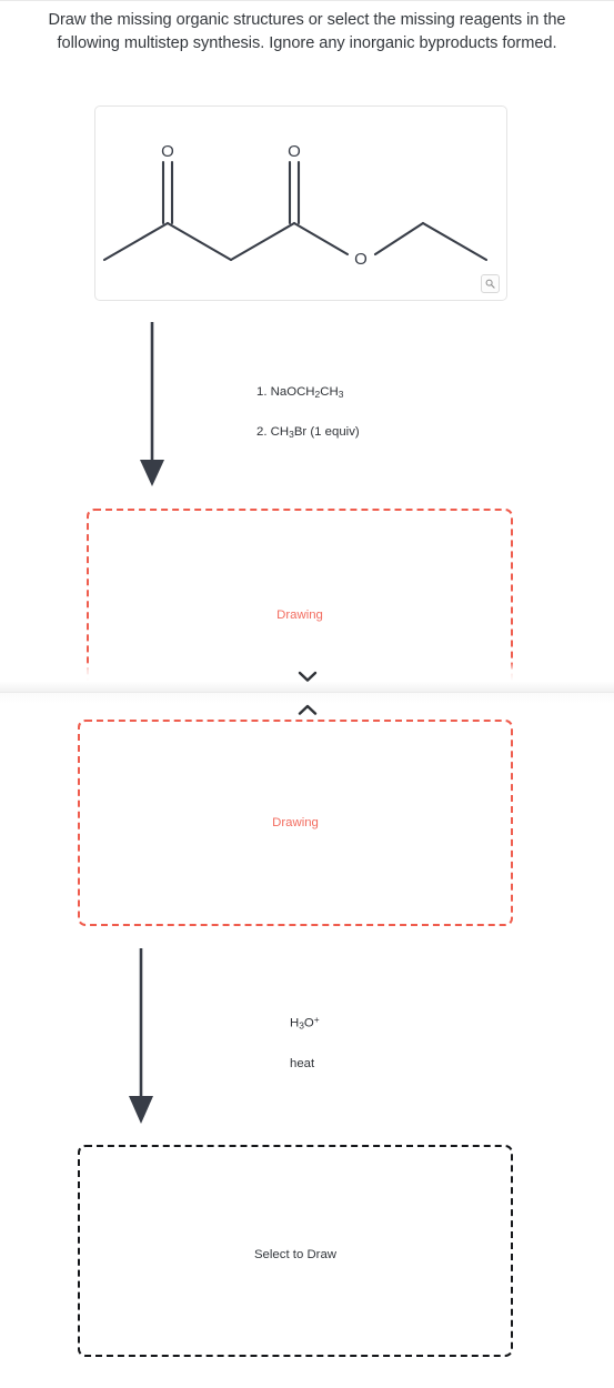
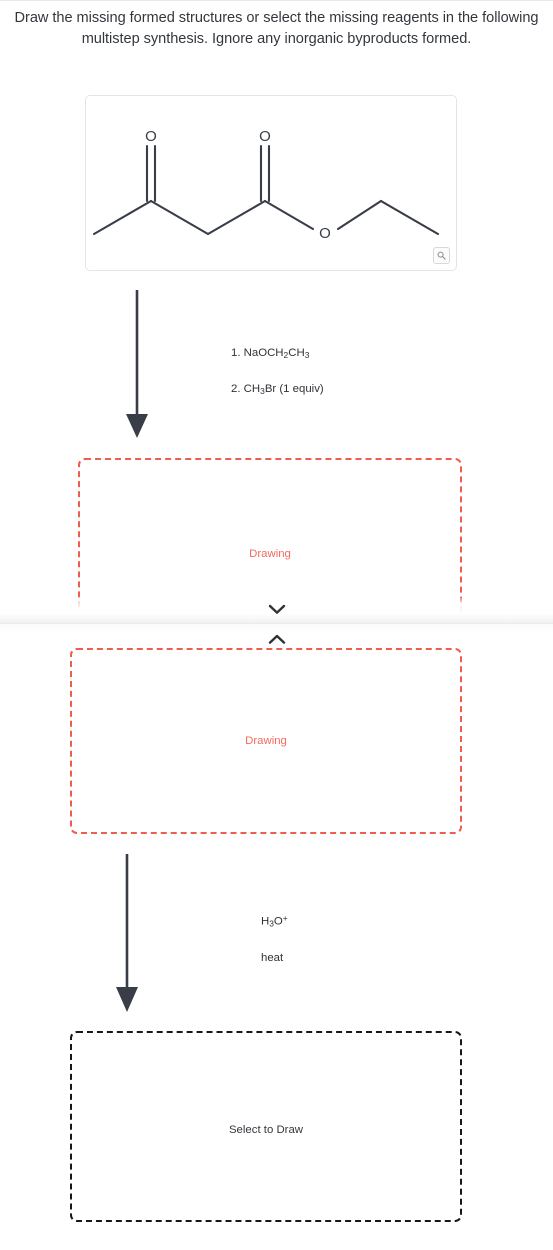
- Draw the missing organic structures or select the missing reagents in the following multistep synthesis. Ignore any inorganic byproducts formed.
+ Draw the missing formed structures or select the missing reagents in the following multistep synthesis. Ignore any inorganic byproducts formed.
  O
  O
  O
  1. NaOCH2CH3
  2. CH3Br (1 equiv)
  Drawing
  Drawing
  H3O+
  heat
  Select to Draw
